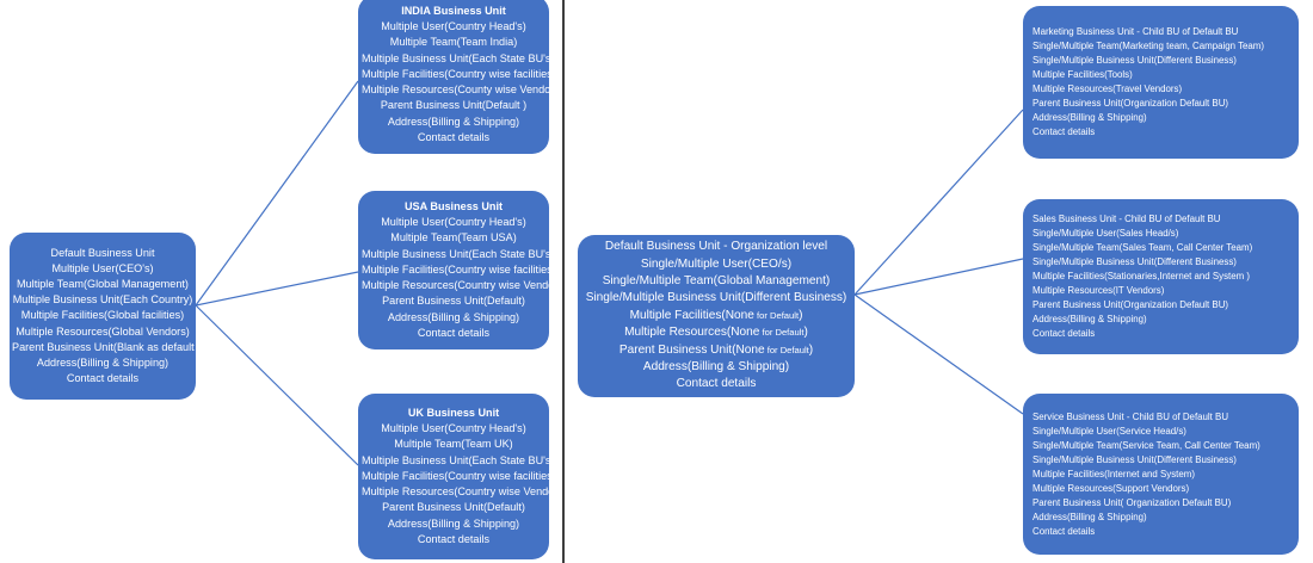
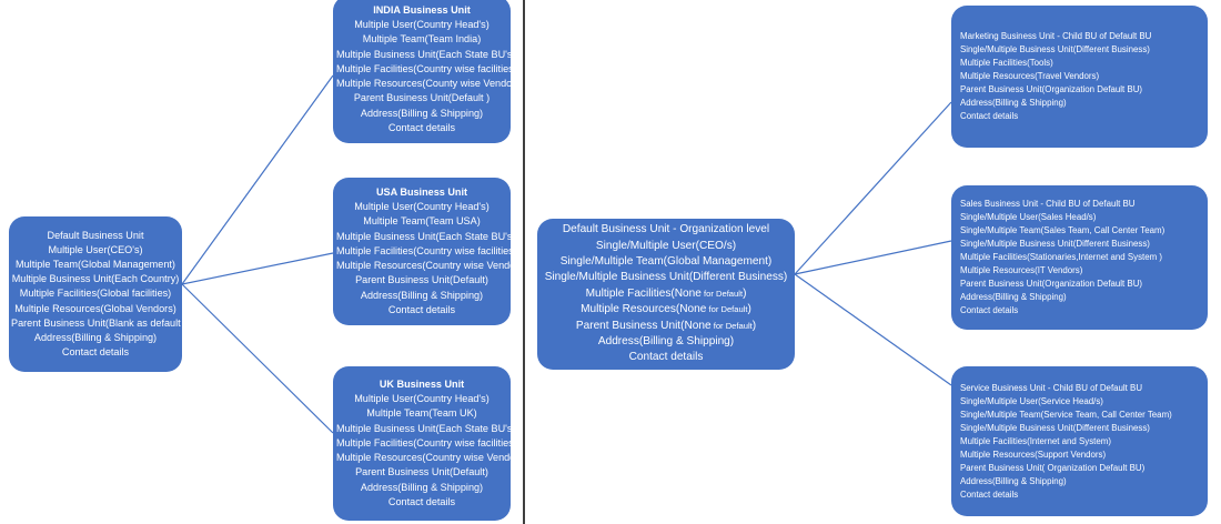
  Default Business Unit
  Multiple User(CEO's)
  Multiple Team(Global Management)
  Multiple Business Unit(Each Country)
  Multiple Facilities(Global facilities)
  Multiple Resources(Global Vendors)
  Parent Business Unit(Blank as default
  Address(Billing & Shipping)
  Contact details
  INDIA Business Unit
  Multiple User(Country Head's)
  Multiple Team(Team India)
  Multiple Business Unit(Each State BU's
  Multiple Facilities(Country wise facilitie
  Multiple Resources(County wise Vendo
  Parent Business Unit(Default )
  Address(Billing & Shipping)
  Contact details
  USA Business Unit
  Multiple User(Country Head's)
  Multiple Team(Team USA)
  Multiple Business Unit(Each State BU's
  Multiple Facilities(Country wise facilitie
  Multiple Resources(Country wise Vend
  Parent Business Unit(Default)
  Address(Billing & Shipping)
  Contact details
  UK Business Unit
  Multiple User(Country Head's)
  Multiple Team(Team UK)
  Multiple Business Unit(Each State BU's
  Multiple Facilities(Country wise facilitie
  Multiple Resources(Country wise Vend
  Parent Business Unit(Default)
  Address(Billing & Shipping)
  Contact details
  Default Business Unit - Organization level
  Single/Multiple User(CEO/s)
  Single/Multiple Team(Global Management)
  Single/Multiple Business Unit(Different Business)
  Multiple Facilities(None for Default)
  Multiple Resources(None for Default)
  Parent Business Unit(None for Default)
  Address(Billing & Shipping)
  Contact details
  Marketing Business Unit - Child BU of Default BU
- Single/Multiple Team(Marketing team, Campaign Team)
  Single/Multiple Business Unit(Different Business)
  Multiple Facilities(Tools)
  Multiple Resources(Travel Vendors)
  Parent Business Unit(Organization Default BU)
  Address(Billing & Shipping)
  Contact details
  Sales Business Unit - Child BU of Default BU
  Single/Multiple User(Sales Head/s)
  Single/Multiple Team(Sales Team, Call Center Team)
  Single/Multiple Business Unit(Different Business)
  Multiple Facilities(Stationaries,Internet and System )
  Multiple Resources(IT Vendors)
  Parent Business Unit(Organization Default BU)
  Address(Billing & Shipping)
  Contact details
  Service Business Unit - Child BU of Default BU
  Single/Multiple User(Service Head/s)
  Single/Multiple Team(Service Team, Call Center Team)
  Single/Multiple Business Unit(Different Business)
  Multiple Facilities(Internet and System)
  Multiple Resources(Support Vendors)
  Parent Business Unit( Organization Default BU)
  Address(Billing & Shipping)
  Contact details
